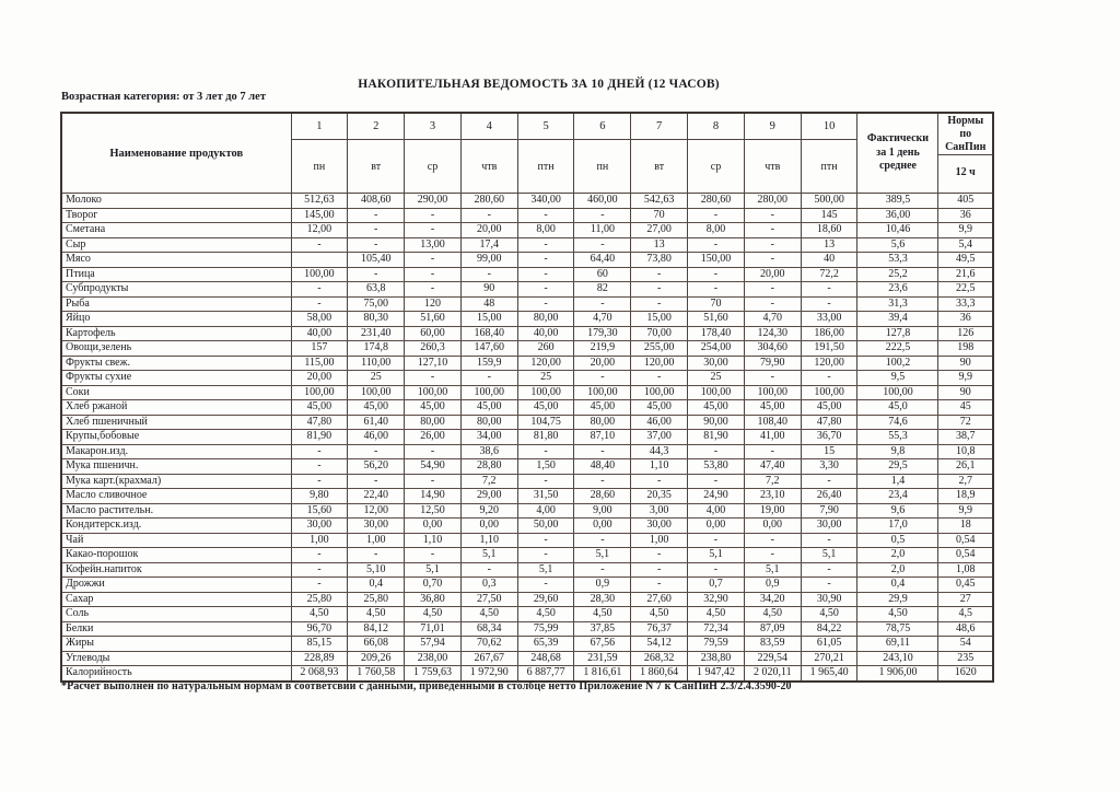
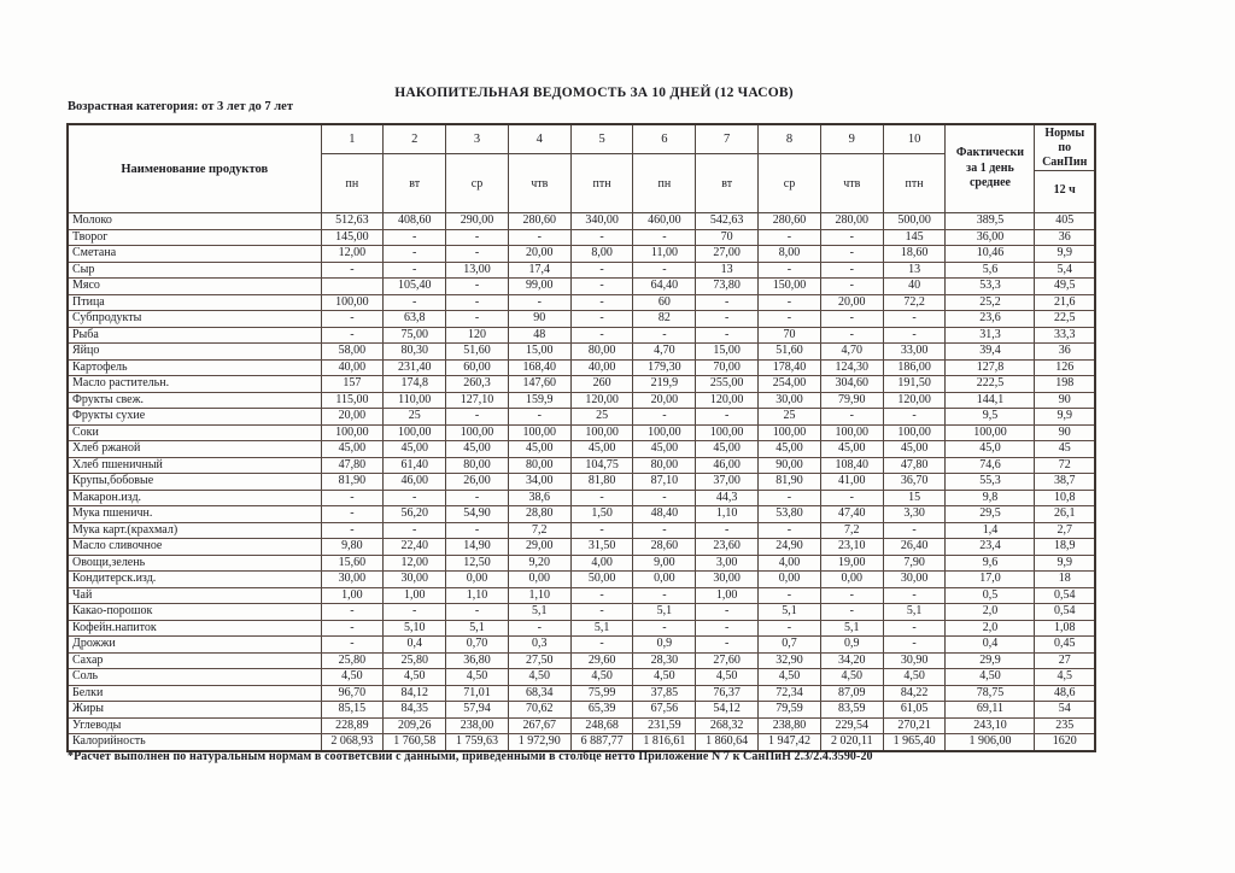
  НАКОПИТЕЛЬНАЯ ВЕДОМОСТЬ ЗА 10 ДНЕЙ (12 ЧАСОВ)
  Возрастная категория: от 3 лет до 7 лет
  Наименование продуктов	1	2	3	4	5	6	7	8	9	10	Фактически за 1 день среднее	Нормы по СанПин12 ч
  пн	вт	ср	чтв	птн	пн	вт	ср	чтв	птн
  Молоко	512,63	408,60	290,00	280,60	340,00	460,00	542,63	280,60	280,00	500,00	389,5	405
  Творог	145,00	-	-	-	-	-	70	-	-	145	36,00	36
  Сметана	12,00	-	-	20,00	8,00	11,00	27,00	8,00	-	18,60	10,46	9,9
  Сыр	-	-	13,00	17,4	-	-	13	-	-	13	5,6	5,4
  Мясо		105,40	-	99,00	-	64,40	73,80	150,00	-	40	53,3	49,5
  Птица	100,00	-	-	-	-	60	-	-	20,00	72,2	25,2	21,6
  Субпродукты	-	63,8	-	90	-	82	-	-	-	-	23,6	22,5
  Рыба	-	75,00	120	48	-	-	-	70	-	-	31,3	33,3
  Яйцо	58,00	80,30	51,60	15,00	80,00	4,70	15,00	51,60	4,70	33,00	39,4	36
  Картофель	40,00	231,40	60,00	168,40	40,00	179,30	70,00	178,40	124,30	186,00	127,8	126
- Овощи,зелень	157	174,8	260,3	147,60	260	219,9	255,00	254,00	304,60	191,50	222,5	198
+ Масло растительн.	157	174,8	260,3	147,60	260	219,9	255,00	254,00	304,60	191,50	222,5	198
- Фрукты свеж.	115,00	110,00	127,10	159,9	120,00	20,00	120,00	30,00	79,90	120,00	100,2	90
+ Фрукты свеж.	115,00	110,00	127,10	159,9	120,00	20,00	120,00	30,00	79,90	120,00	144,1	90
  Фрукты сухие	20,00	25	-	-	25	-	-	25	-	-	9,5	9,9
  Соки	100,00	100,00	100,00	100,00	100,00	100,00	100,00	100,00	100,00	100,00	100,00	90
  Хлеб ржаной	45,00	45,00	45,00	45,00	45,00	45,00	45,00	45,00	45,00	45,00	45,0	45
  Хлеб пшеничный	47,80	61,40	80,00	80,00	104,75	80,00	46,00	90,00	108,40	47,80	74,6	72
  Крупы,бобовые	81,90	46,00	26,00	34,00	81,80	87,10	37,00	81,90	41,00	36,70	55,3	38,7
  Макарон.изд.	-	-	-	38,6	-	-	44,3	-	-	15	9,8	10,8
  Мука пшеничн.	-	56,20	54,90	28,80	1,50	48,40	1,10	53,80	47,40	3,30	29,5	26,1
  Мука карт.(крахмал)	-	-	-	7,2	-	-	-	-	7,2	-	1,4	2,7
- Масло сливочное	9,80	22,40	14,90	29,00	31,50	28,60	20,35	24,90	23,10	26,40	23,4	18,9
+ Масло сливочное	9,80	22,40	14,90	29,00	31,50	28,60	23,60	24,90	23,10	26,40	23,4	18,9
- Масло растительн.	15,60	12,00	12,50	9,20	4,00	9,00	3,00	4,00	19,00	7,90	9,6	9,9
+ Овощи,зелень	15,60	12,00	12,50	9,20	4,00	9,00	3,00	4,00	19,00	7,90	9,6	9,9
  Кондитерск.изд.	30,00	30,00	0,00	0,00	50,00	0,00	30,00	0,00	0,00	30,00	17,0	18
  Чай	1,00	1,00	1,10	1,10	-	-	1,00	-	-	-	0,5	0,54
  Какао-порошок	-	-	-	5,1	-	5,1	-	5,1	-	5,1	2,0	0,54
  Кофейн.напиток	-	5,10	5,1	-	5,1	-	-	-	5,1	-	2,0	1,08
  Дрожжи	-	0,4	0,70	0,3	-	0,9	-	0,7	0,9	-	0,4	0,45
  Сахар	25,80	25,80	36,80	27,50	29,60	28,30	27,60	32,90	34,20	30,90	29,9	27
  Соль	4,50	4,50	4,50	4,50	4,50	4,50	4,50	4,50	4,50	4,50	4,50	4,5
  Белки	96,70	84,12	71,01	68,34	75,99	37,85	76,37	72,34	87,09	84,22	78,75	48,6
- Жиры	85,15	66,08	57,94	70,62	65,39	67,56	54,12	79,59	83,59	61,05	69,11	54
+ Жиры	85,15	84,35	57,94	70,62	65,39	67,56	54,12	79,59	83,59	61,05	69,11	54
  Углеводы	228,89	209,26	238,00	267,67	248,68	231,59	268,32	238,80	229,54	270,21	243,10	235
  Калорийность	2 068,93	1 760,58	1 759,63	1 972,90	6 887,77	1 816,61	1 860,64	1 947,42	2 020,11	1 965,40	1 906,00	1620
  *Расчет выполнен по натуральным нормам в соответсвии с данными, приведенными в столбце нетто Приложение N 7 к СанПиН 2.3/2.4.3590-20
